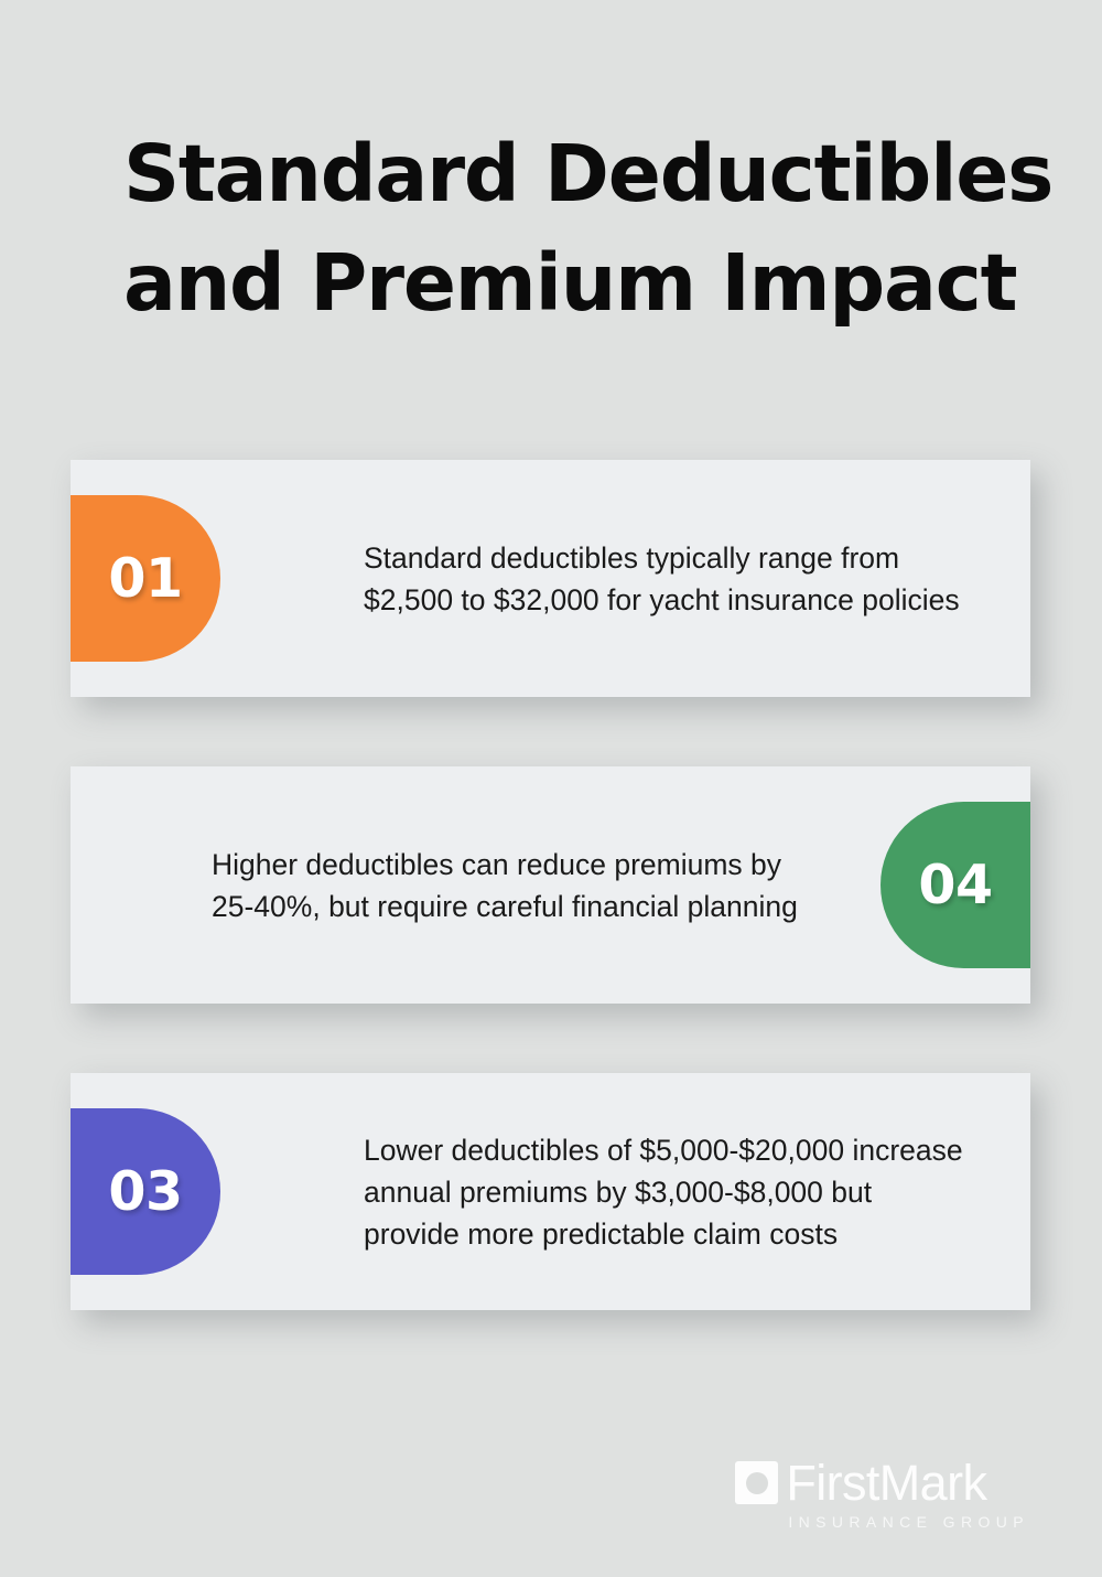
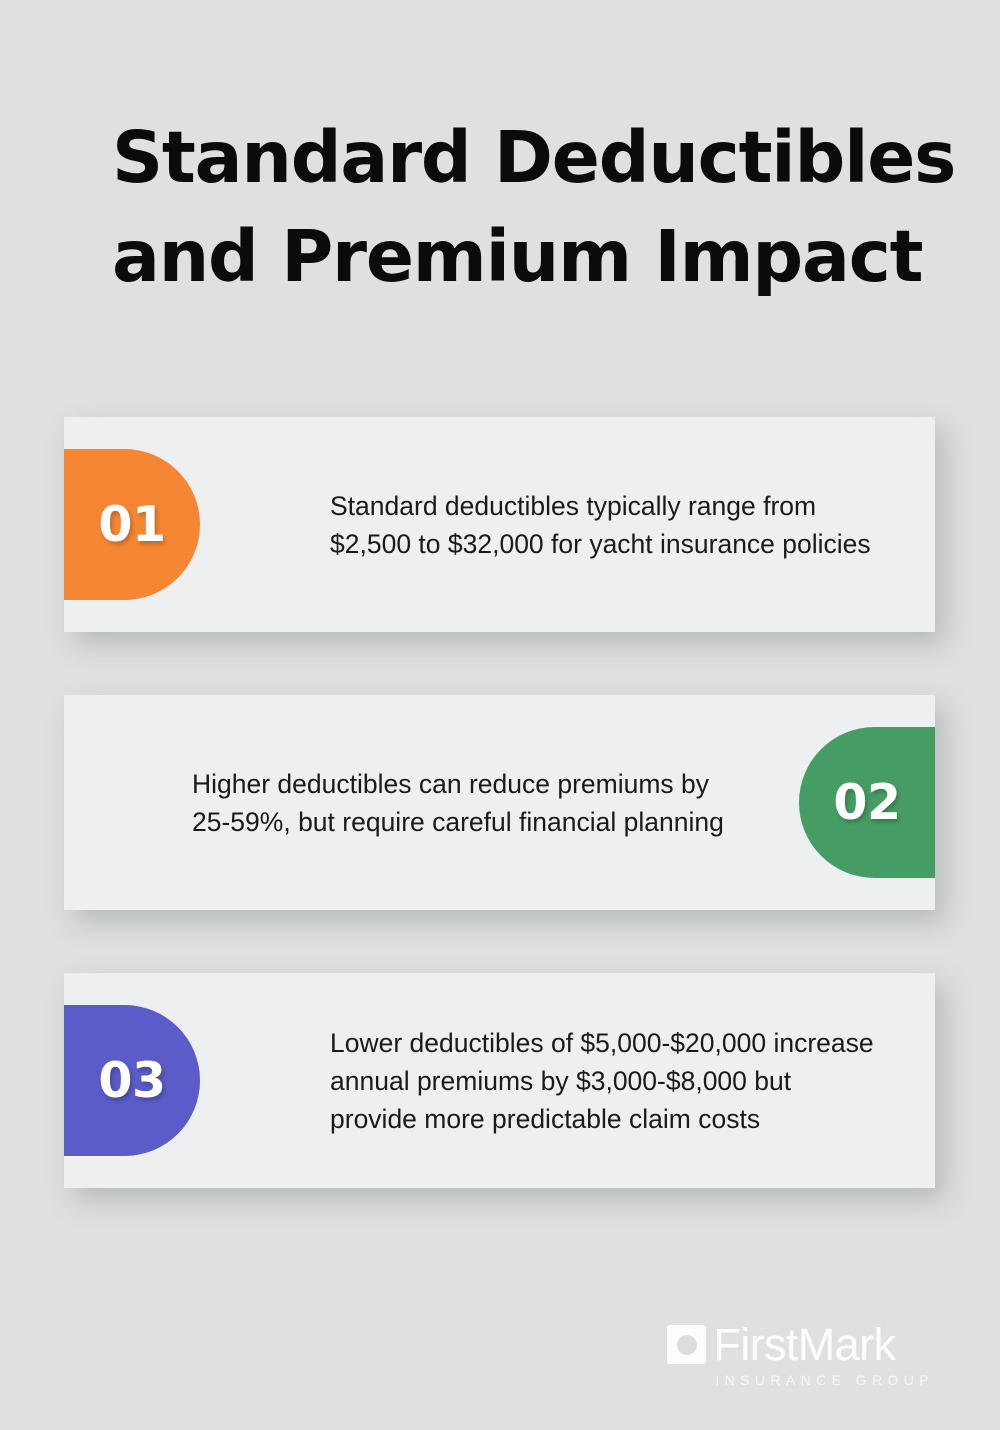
  Standard Deductibles
  and Premium Impact
  01
  Standard deductibles typically range from $2,500 to $32,000 for yacht insurance policies
- 04
+ 02
- Higher deductibles can reduce premiums by 25-40%, but require careful financial planning
+ Higher deductibles can reduce premiums by 25-59%, but require careful financial planning
  03
  Lower deductibles of $5,000-$20,000 increase annual premiums by $3,000-$8,000 but provide more predictable claim costs
  FirstMark
